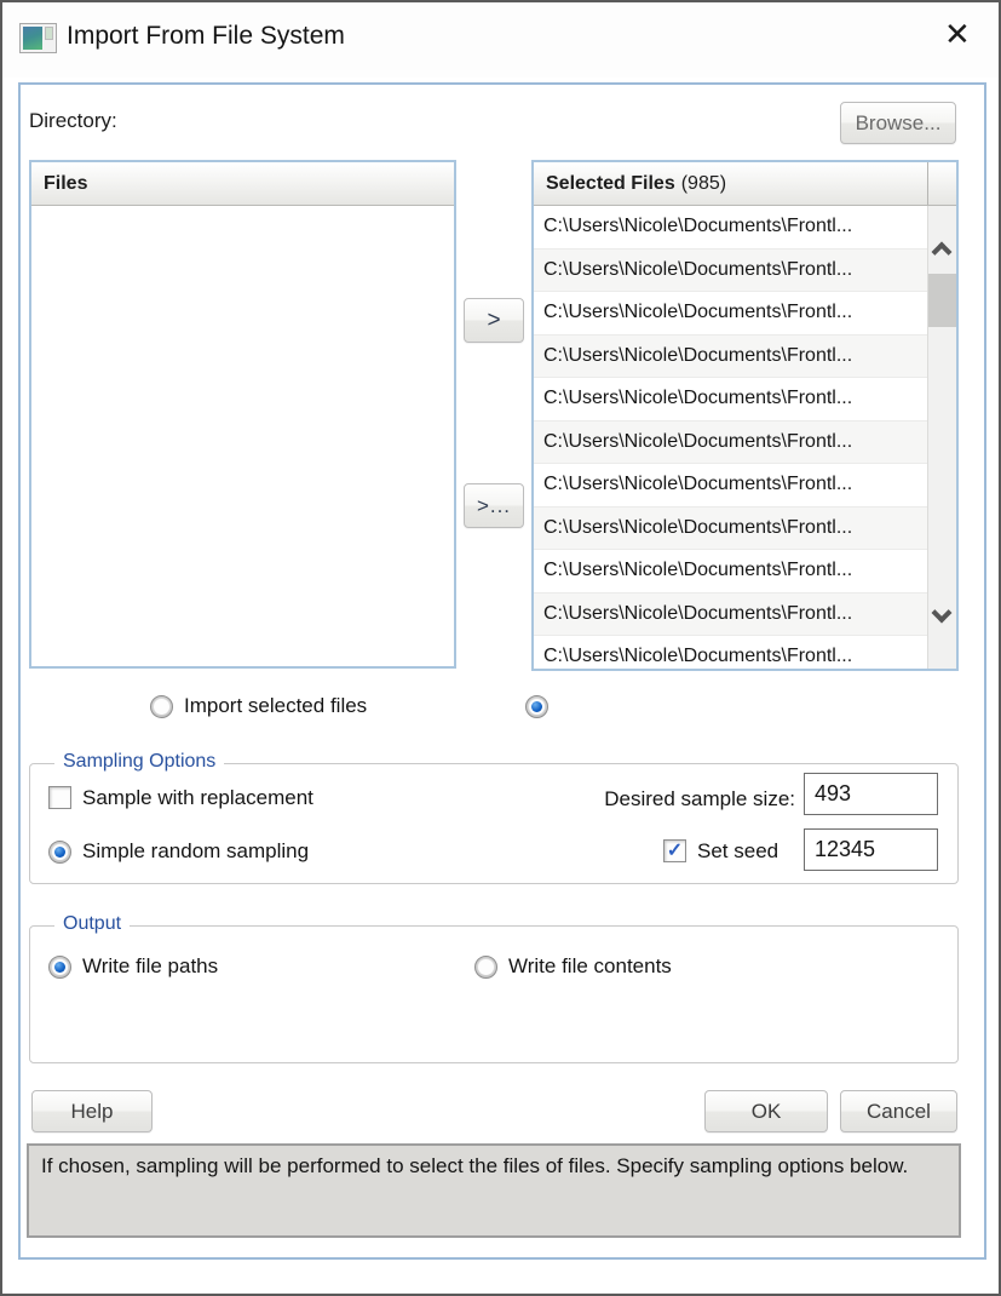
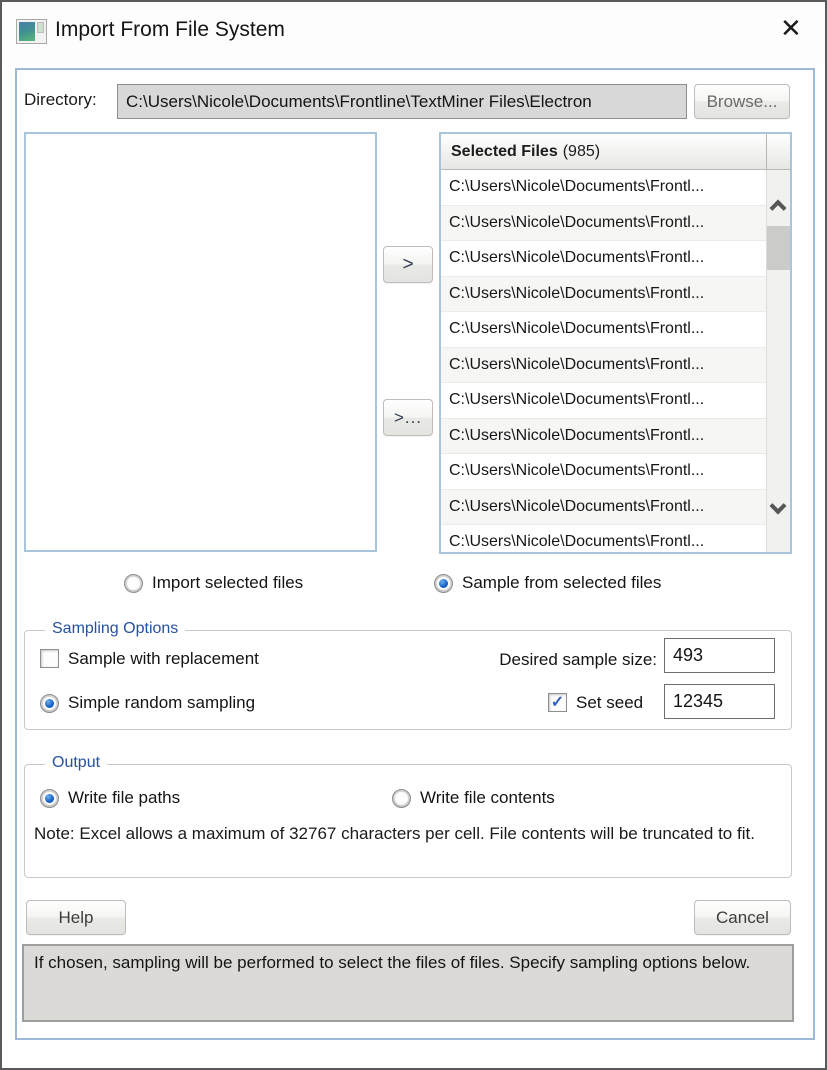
  Import From File System
  ✕
  Directory:
+ C:\Users\Nicole\Documents\Frontline\TextMiner Files\Electron
  Browse...
- Files
  >
  >...
  Selected Files
  (985)
  C:\Users\Nicole\Documents\Frontl...
  C:\Users\Nicole\Documents\Frontl...
  C:\Users\Nicole\Documents\Frontl...
  C:\Users\Nicole\Documents\Frontl...
  C:\Users\Nicole\Documents\Frontl...
  C:\Users\Nicole\Documents\Frontl...
  C:\Users\Nicole\Documents\Frontl...
  C:\Users\Nicole\Documents\Frontl...
  C:\Users\Nicole\Documents\Frontl...
  C:\Users\Nicole\Documents\Frontl...
  C:\Users\Nicole\Documents\Frontl...
  Import selected files
+ Sample from selected files
  Sampling Options
  Sample with replacement
  Desired sample size:
  493
  Simple random sampling
  ✓
  Set seed
  12345
  Output
  Write file paths
  Write file contents
+ Note: Excel allows a maximum of 32767 characters per cell. File contents will be truncated to fit.
  Help
- OK
  Cancel
  If chosen, sampling will be performed to select the files of files. Specify sampling options below.
